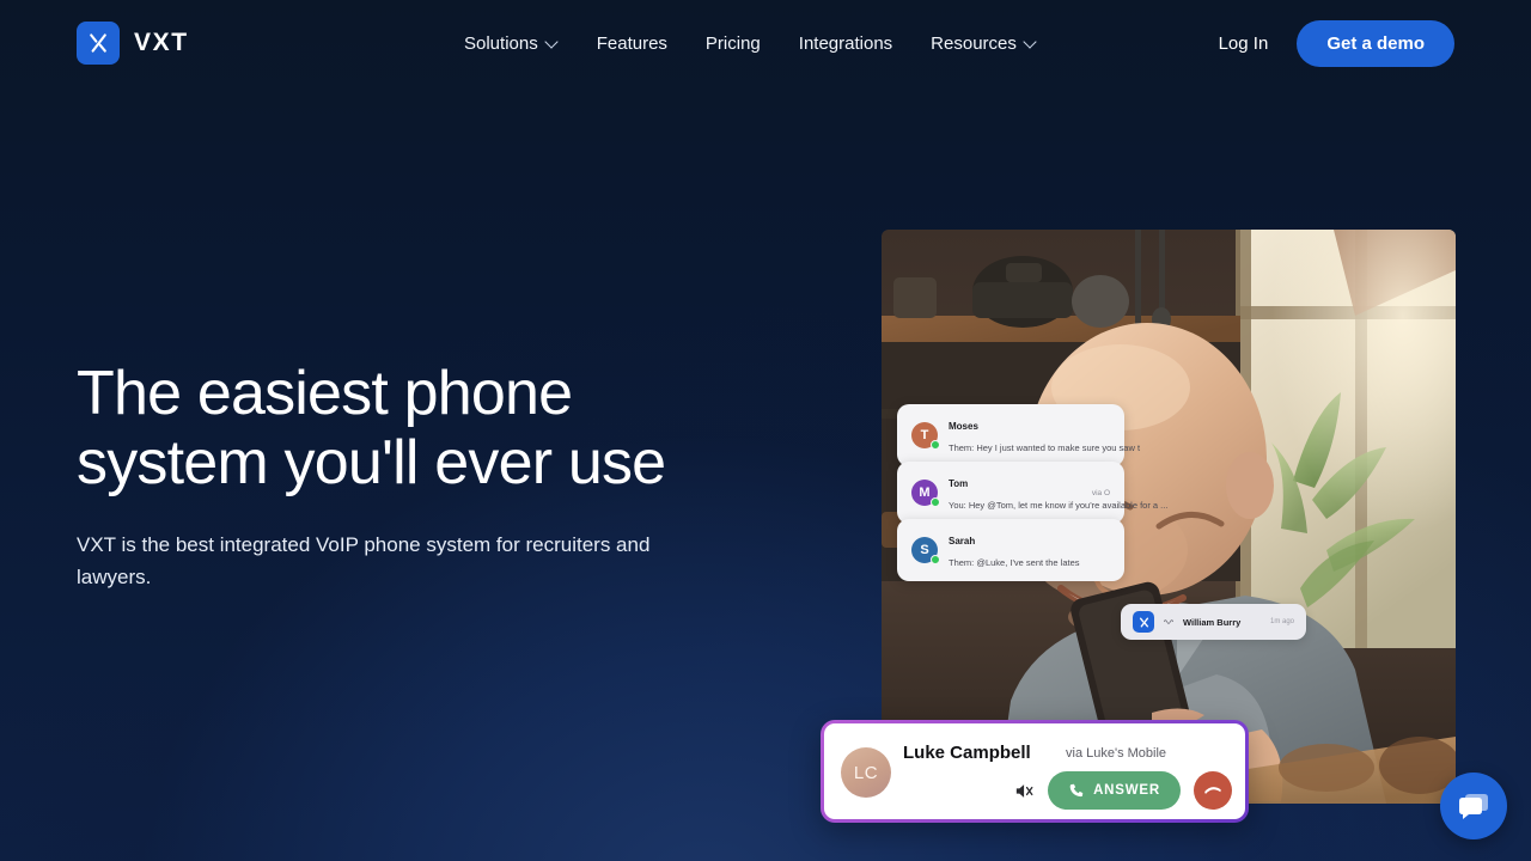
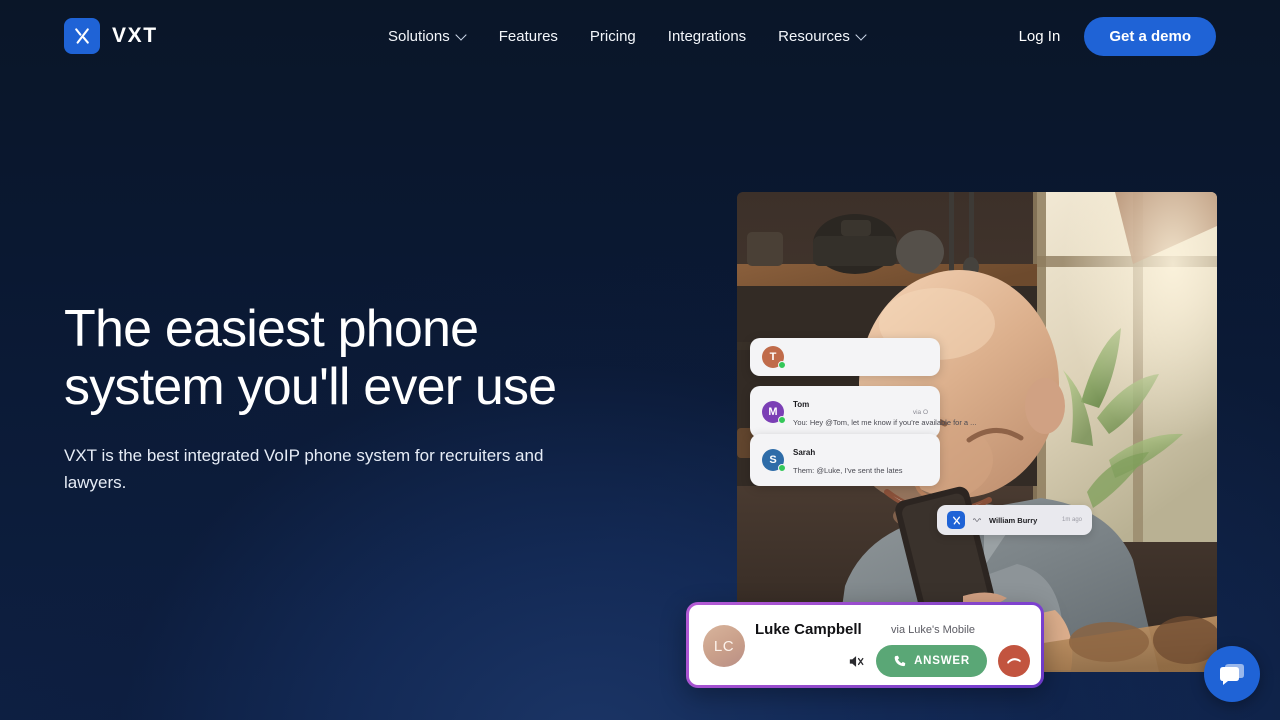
  VXT
  Solutions
  Features
  Pricing
  Integrations
  Resources
  Log In
  Get a demo
  The easiest phone
  system you'll ever use
  VXT is the best integrated VoIP phone system for recruiters and lawyers.
  T
- Moses Them: Hey I just wanted to make sure you saw t
  M
  Tom You: Hey @Tom, let me know if you're available for a ...
  S
  Sarah Them: @Luke, I've sent the lates
  William Burry
  LC
  Luke Campbell
  via Luke's Mobile
  ANSWER
